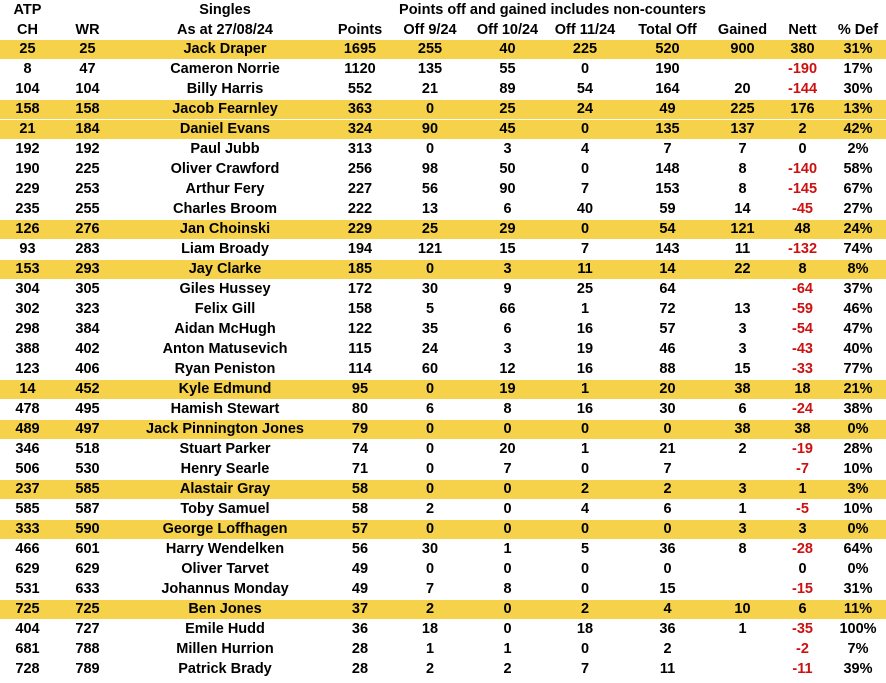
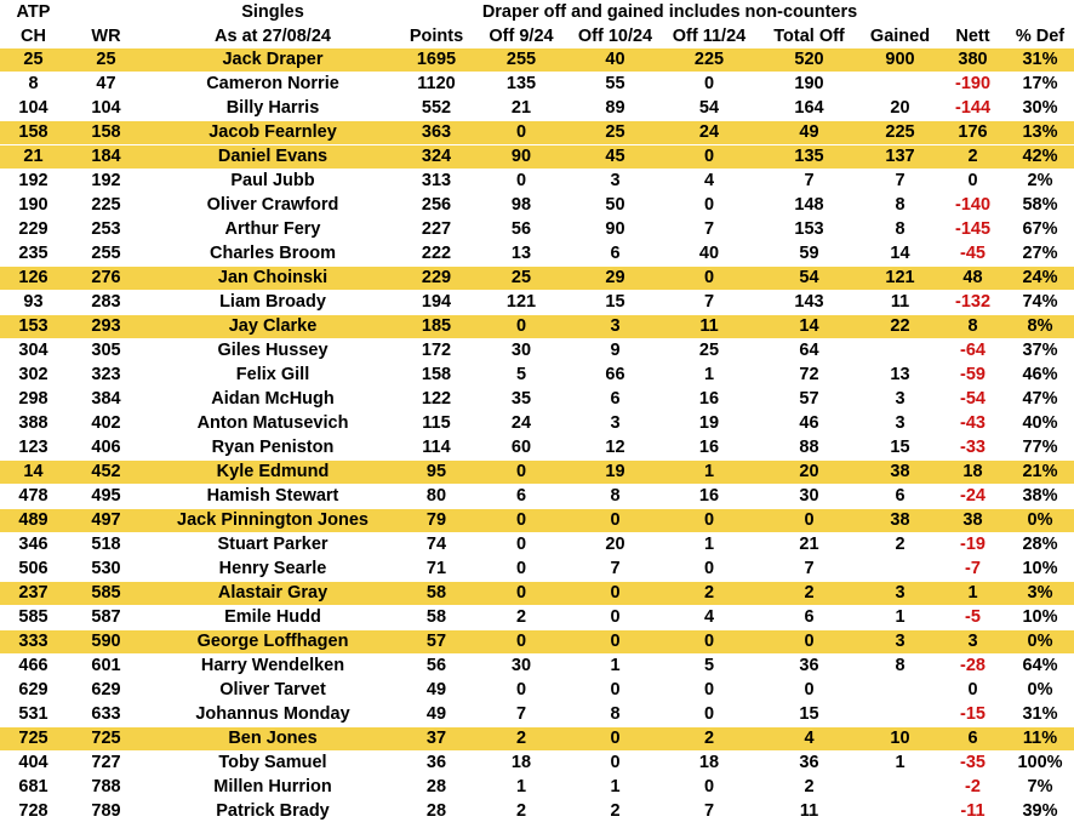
- ATP		Singles	Points off and gained includes non-counters
+ ATP		Singles	Draper off and gained includes non-counters
  CH	WR	As at 27/08/24	Points	Off 9/24	Off 10/24	Off 11/24	Total Off	Gained	Nett	% Def
  25	25	Jack Draper	1695	255	40	225	520	900	380	31%
  8	47	Cameron Norrie	1120	135	55	0	190		-190	17%
  104	104	Billy Harris	552	21	89	54	164	20	-144	30%
  158	158	Jacob Fearnley	363	0	25	24	49	225	176	13%
  21	184	Daniel Evans	324	90	45	0	135	137	2	42%
  192	192	Paul Jubb	313	0	3	4	7	7	0	2%
  190	225	Oliver Crawford	256	98	50	0	148	8	-140	58%
  229	253	Arthur Fery	227	56	90	7	153	8	-145	67%
  235	255	Charles Broom	222	13	6	40	59	14	-45	27%
  126	276	Jan Choinski	229	25	29	0	54	121	48	24%
  93	283	Liam Broady	194	121	15	7	143	11	-132	74%
  153	293	Jay Clarke	185	0	3	11	14	22	8	8%
  304	305	Giles Hussey	172	30	9	25	64		-64	37%
  302	323	Felix Gill	158	5	66	1	72	13	-59	46%
  298	384	Aidan McHugh	122	35	6	16	57	3	-54	47%
  388	402	Anton Matusevich	115	24	3	19	46	3	-43	40%
  123	406	Ryan Peniston	114	60	12	16	88	15	-33	77%
  14	452	Kyle Edmund	95	0	19	1	20	38	18	21%
  478	495	Hamish Stewart	80	6	8	16	30	6	-24	38%
  489	497	Jack Pinnington Jones	79	0	0	0	0	38	38	0%
  346	518	Stuart Parker	74	0	20	1	21	2	-19	28%
  506	530	Henry Searle	71	0	7	0	7		-7	10%
  237	585	Alastair Gray	58	0	0	2	2	3	1	3%
- 585	587	Toby Samuel	58	2	0	4	6	1	-5	10%
+ 585	587	Emile Hudd	58	2	0	4	6	1	-5	10%
  333	590	George Loffhagen	57	0	0	0	0	3	3	0%
  466	601	Harry Wendelken	56	30	1	5	36	8	-28	64%
  629	629	Oliver Tarvet	49	0	0	0	0		0	0%
  531	633	Johannus Monday	49	7	8	0	15		-15	31%
  725	725	Ben Jones	37	2	0	2	4	10	6	11%
- 404	727	Emile Hudd	36	18	0	18	36	1	-35	100%
+ 404	727	Toby Samuel	36	18	0	18	36	1	-35	100%
  681	788	Millen Hurrion	28	1	1	0	2		-2	7%
  728	789	Patrick Brady	28	2	2	7	11		-11	39%
